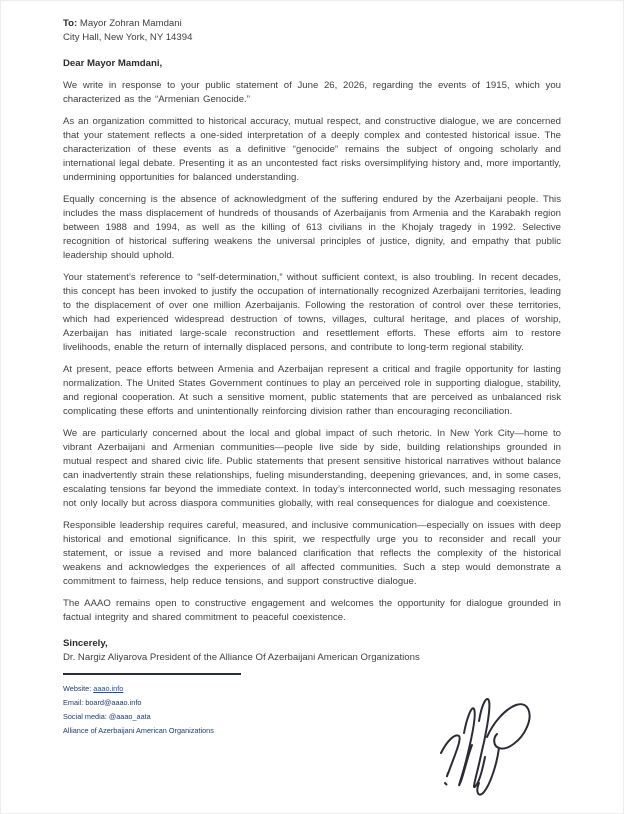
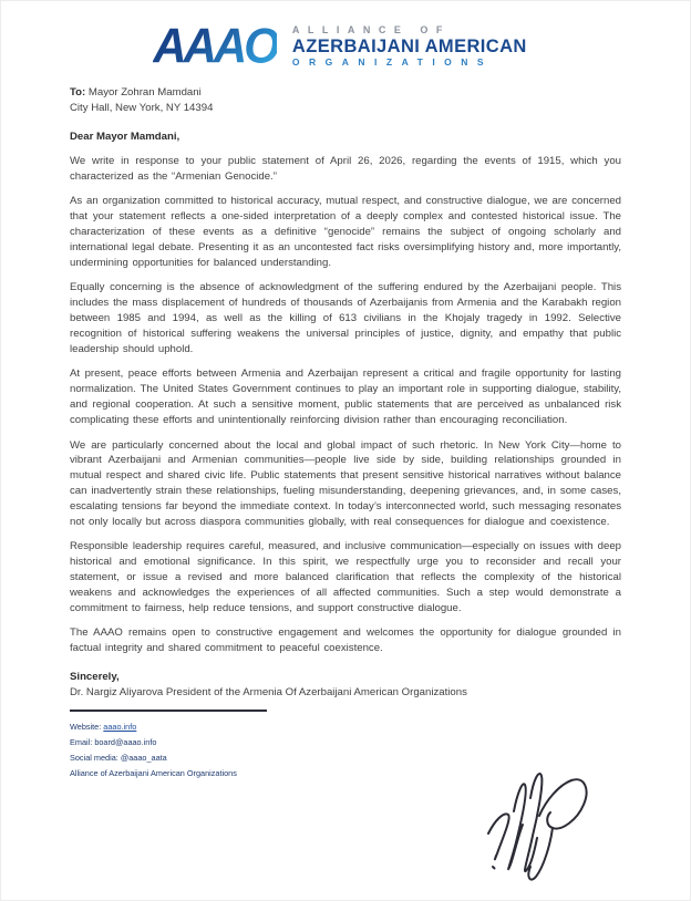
+ AAAO
+ ALLIANCE OF
+ AZERBAIJANI AMERICAN
+ ORGANIZATIONS
  To: Mayor Zohran Mamdani
  City Hall, New York, NY 14394
  Dear Mayor Mamdani,
- We write in response to your public statement of June 26, 2026, regarding the events of 1915, which you characterized as the “Armenian Genocide.”
+ We write in response to your public statement of April 26, 2026, regarding the events of 1915, which you characterized as the “Armenian Genocide.”
  As an organization committed to historical accuracy, mutual respect, and constructive dialogue, we are concerned that your statement reflects a one-sided interpretation of a deeply complex and contested historical issue. The characterization of these events as a definitive “genocide” remains the subject of ongoing scholarly and international legal debate. Presenting it as an uncontested fact risks oversimplifying history and, more importantly, undermining opportunities for balanced understanding.
- Equally concerning is the absence of acknowledgment of the suffering endured by the Azerbaijani people. This includes the mass displacement of hundreds of thousands of Azerbaijanis from Armenia and the Karabakh region between 1988 and 1994, as well as the killing of 613 civilians in the Khojaly tragedy in 1992. Selective recognition of historical suffering weakens the universal principles of justice, dignity, and empathy that public leadership should uphold.
+ Equally concerning is the absence of acknowledgment of the suffering endured by the Azerbaijani people. This includes the mass displacement of hundreds of thousands of Azerbaijanis from Armenia and the Karabakh region between 1985 and 1994, as well as the killing of 613 civilians in the Khojaly tragedy in 1992. Selective recognition of historical suffering weakens the universal principles of justice, dignity, and empathy that public leadership should uphold.
- Your statement’s reference to “self-determination,” without sufficient context, is also troubling. In recent decades, this concept has been invoked to justify the occupation of internationally recognized Azerbaijani territories, leading to the displacement of over one million Azerbaijanis. Following the restoration of control over these territories, which had experienced widespread destruction of towns, villages, cultural heritage, and places of worship, Azerbaijan has initiated large-scale reconstruction and resettlement efforts. These efforts aim to restore livelihoods, enable the return of internally displaced persons, and contribute to long-term regional stability.
- At present, peace efforts between Armenia and Azerbaijan represent a critical and fragile opportunity for lasting normalization. The United States Government continues to play an perceived role in supporting dialogue, stability, and regional cooperation. At such a sensitive moment, public statements that are perceived as unbalanced risk complicating these efforts and unintentionally reinforcing division rather than encouraging reconciliation.
+ At present, peace efforts between Armenia and Azerbaijan represent a critical and fragile opportunity for lasting normalization. The United States Government continues to play an important role in supporting dialogue, stability, and regional cooperation. At such a sensitive moment, public statements that are perceived as unbalanced risk complicating these efforts and unintentionally reinforcing division rather than encouraging reconciliation.
  We are particularly concerned about the local and global impact of such rhetoric. In New York City—home to vibrant Azerbaijani and Armenian communities—people live side by side, building relationships grounded in mutual respect and shared civic life. Public statements that present sensitive historical narratives without balance can inadvertently strain these relationships, fueling misunderstanding, deepening grievances, and, in some cases, escalating tensions far beyond the immediate context. In today’s interconnected world, such messaging resonates not only locally but across diaspora communities globally, with real consequences for dialogue and coexistence.
  Responsible leadership requires careful, measured, and inclusive communication—especially on issues with deep historical and emotional significance. In this spirit, we respectfully urge you to reconsider and recall your statement, or issue a revised and more balanced clarification that reflects the complexity of the historical weakens and acknowledges the experiences of all affected communities. Such a step would demonstrate a commitment to fairness, help reduce tensions, and support constructive dialogue.
  The AAAO remains open to constructive engagement and welcomes the opportunity for dialogue grounded in factual integrity and shared commitment to peaceful coexistence.
  Sincerely,
- Dr. Nargiz Aliyarova President of the Alliance Of Azerbaijani American Organizations
+ Dr. Nargiz Aliyarova President of the Armenia Of Azerbaijani American Organizations
  Website: aaao.info
  Email: board@aaao.info
  Social media: @aaao_aata
  Alliance of Azerbaijani American Organizations
